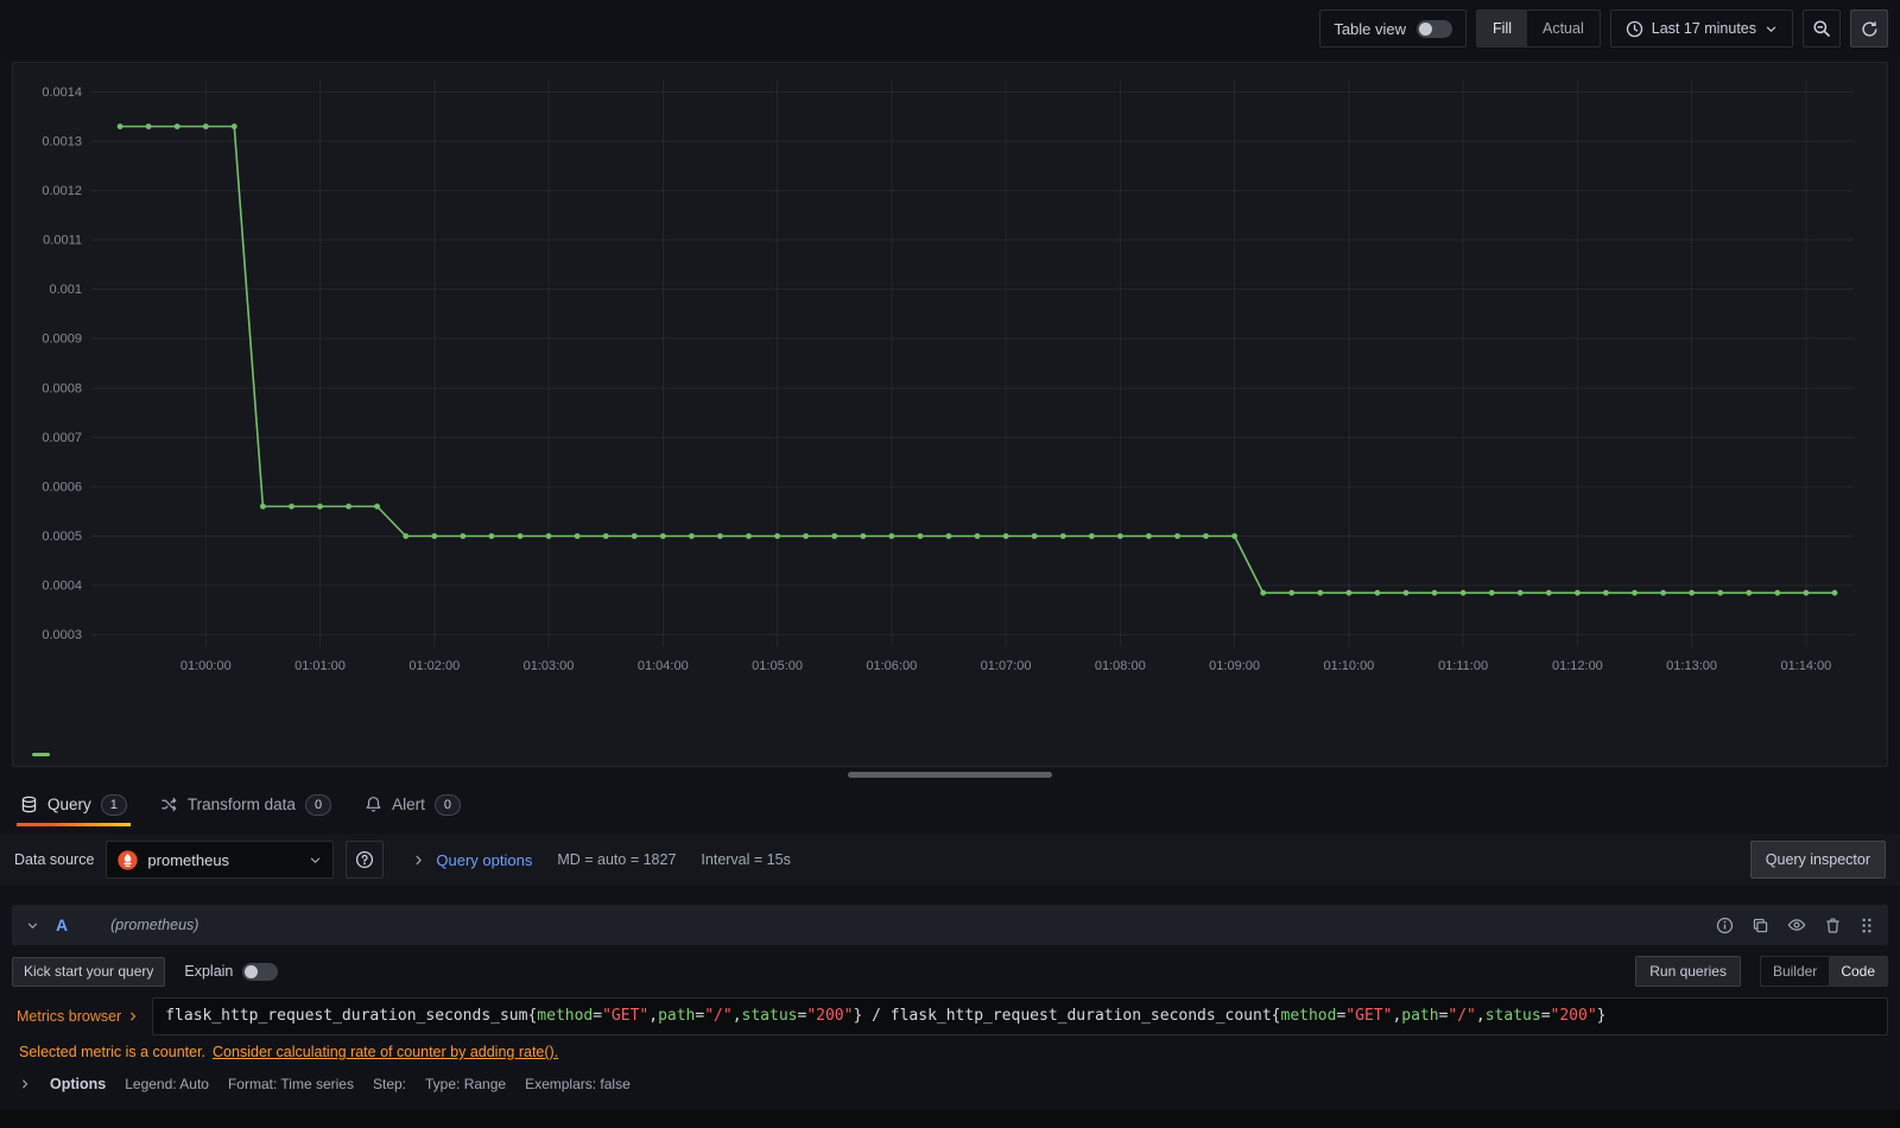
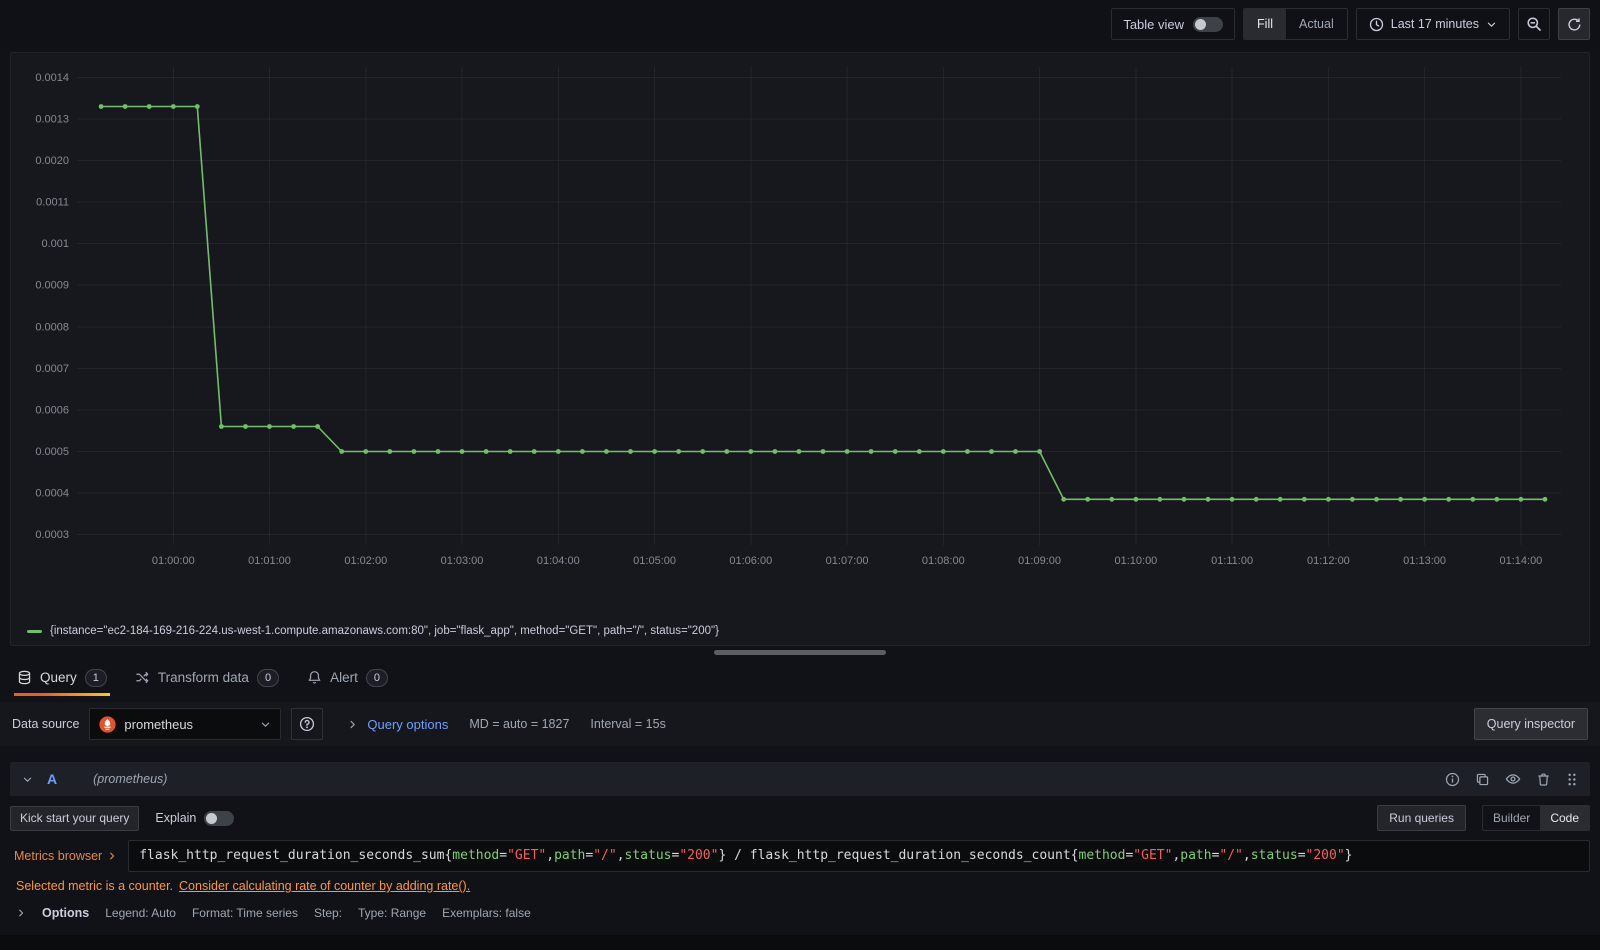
  Table view
  Fill
  Actual
  Last 17 minutes
  0.0003
  0.0004
  0.0005
  0.0006
  0.0007
  0.0008
  0.0009
  0.001
  0.0011
- 0.0012
+ 0.0020
  0.0013
  0.0014
  01:00:00
  01:01:00
  01:02:00
  01:03:00
  01:04:00
  01:05:00
  01:06:00
  01:07:00
  01:08:00
  01:09:00
  01:10:00
  01:11:00
  01:12:00
  01:13:00
  01:14:00
+ {instance="ec2-184-169-216-224.us-west-1.compute.amazonaws.com:80", job="flask_app", method="GET", path="/", status="200"}
  Query
  1
  Transform data
  0
  Alert
  0
  Data source
  prometheus
  Query options
  MD = auto = 1827
  Interval = 15s
  Query inspector
  A
  (prometheus)
  Kick start your query
  Explain
  Run queries
  Builder
  Code
  Metrics browser
  flask_http_request_duration_seconds_sum
  {
  method
  =
  "GET"
  ,
  path
  =
  "/"
  ,
  status
  =
  "200"
  }
  /
  flask_http_request_duration_seconds_count
  {
  method
  =
  "GET"
  ,
  path
  =
  "/"
  ,
  status
  =
  "200"
  }
  Selected metric is a counter.
  Consider calculating rate of counter by adding rate().
  Options
  Legend: Auto
  Format: Time series
  Step:
  Type: Range
  Exemplars: false
